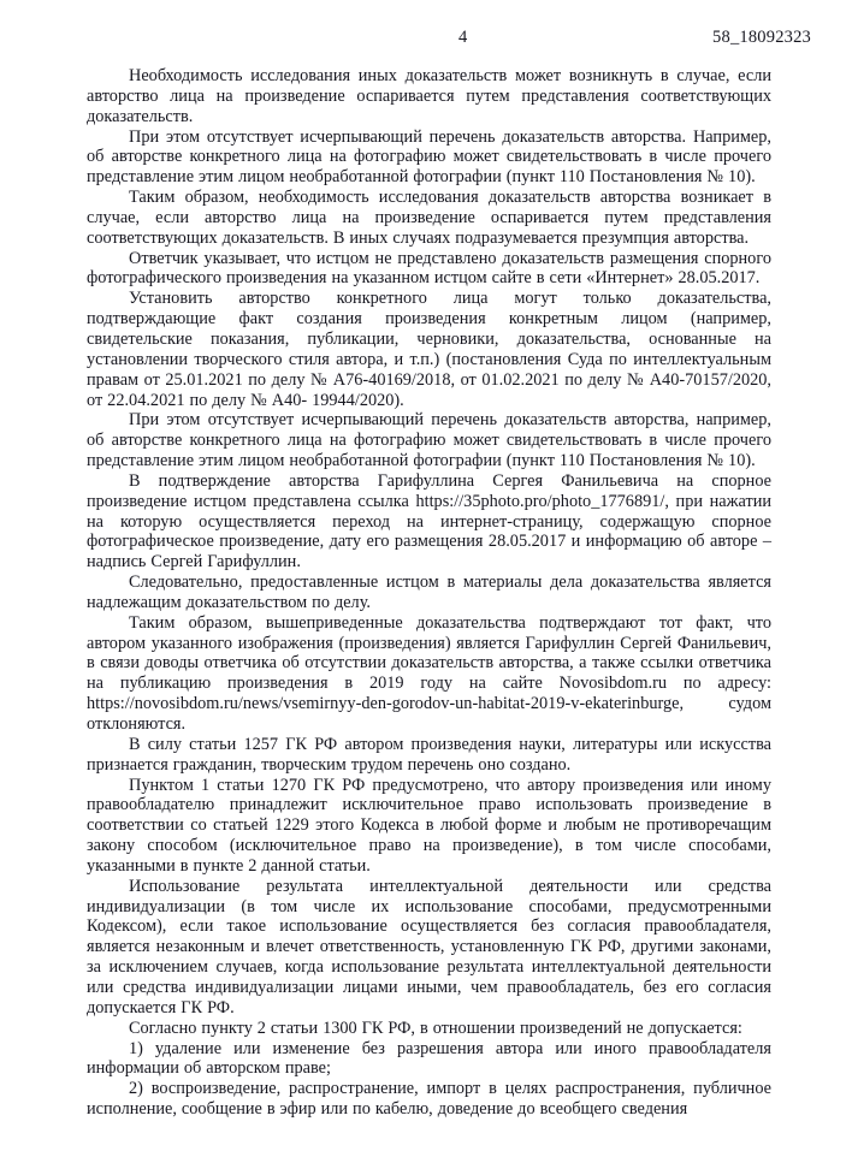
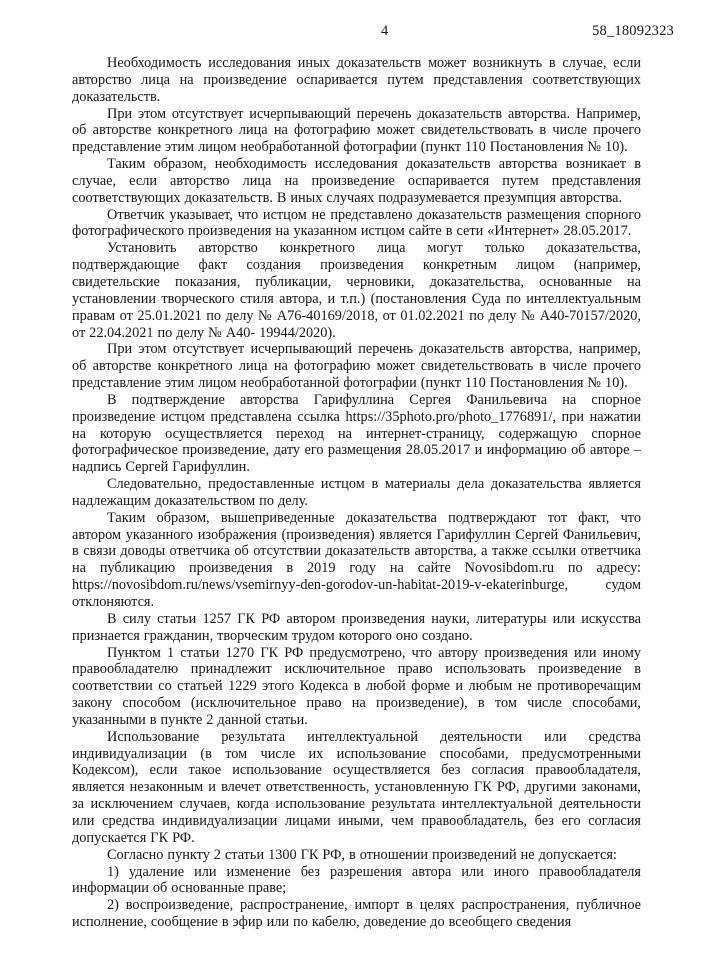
  4
  58_18092323
  Необходимость исследования иных доказательств может возникнуть в случае, если авторство лица на произведение оспаривается путем представления соответствующих доказательств.
  При этом отсутствует исчерпывающий перечень доказательств авторства. Например, об авторстве конкретного лица на фотографию может свидетельствовать в числе прочего представление этим лицом необработанной фотографии (пункт 110 Постановления № 10).
  Таким образом, необходимость исследования доказательств авторства возникает в случае, если авторство лица на произведение оспаривается путем представления соответствующих доказательств. В иных случаях подразумевается презумпция авторства.
  Ответчик указывает, что истцом не представлено доказательств размещения спорного фотографического произведения на указанном истцом сайте в сети «Интернет» 28.05.2017.
  Установить авторство конкретного лица могут только доказательства, подтверждающие факт создания произведения конкретным лицом (например, свидетельские показания, публикации, черновики, доказательства, основанные на установлении творческого стиля автора, и т.п.) (постановления Суда по интеллектуальным правам от 25.01.2021 по делу № А76-40169/2018, от 01.02.2021 по делу № А40-70157/2020, от 22.04.2021 по делу № А40- 19944/2020).
  При этом отсутствует исчерпывающий перечень доказательств авторства, например, об авторстве конкретного лица на фотографию может свидетельствовать в числе прочего представление этим лицом необработанной фотографии (пункт 110 Постановления № 10).
  В подтверждение авторства Гарифуллина Сергея Фанильевича на спорное произведение истцом представлена ссылка https://35photo.pro/photo_1776891/, при нажатии на которую осуществляется переход на интернет-страницу, содержащую спорное фотографическое произведение, дату его размещения 28.05.2017 и информацию об авторе – надпись Сергей Гарифуллин.
  Следовательно, предоставленные истцом в материалы дела доказательства является надлежащим доказательством по делу.
  Таким образом, вышеприведенные доказательства подтверждают тот факт, что автором указанного изображения (произведения) является Гарифуллин Сергей Фанильевич, в связи доводы ответчика об отсутствии доказательств авторства, а также ссылки ответчика на публикацию произведения в 2019 году на сайте Novosibdom.ru по адресу: https://novosibdom.ru/news/vsemirnyy-den-gorodov-un-habitat-2019-v-ekaterinburge, судом отклоняются.
- В силу статьи 1257 ГК РФ автором произведения науки, литературы или искусства признается гражданин, творческим трудом перечень оно создано.
+ В силу статьи 1257 ГК РФ автором произведения науки, литературы или искусства признается гражданин, творческим трудом которого оно создано.
  Пунктом 1 статьи 1270 ГК РФ предусмотрено, что автору произведения или иному правообладателю принадлежит исключительное право использовать произведение в соответствии со статьей 1229 этого Кодекса в любой форме и любым не противоречащим закону способом (исключительное право на произведение), в том числе способами, указанными в пункте 2 данной статьи.
  Использование результата интеллектуальной деятельности или средства индивидуализации (в том числе их использование способами, предусмотренными Кодексом), если такое использование осуществляется без согласия правообладателя, является незаконным и влечет ответственность, установленную ГК РФ, другими законами, за исключением случаев, когда использование результата интеллектуальной деятельности или средства индивидуализации лицами иными, чем правообладатель, без его согласия допускается ГК РФ.
  Согласно пункту 2 статьи 1300 ГК РФ, в отношении произведений не допускается:
- 1) удаление или изменение без разрешения автора или иного правообладателя информации об авторском праве;
+ 1) удаление или изменение без разрешения автора или иного правообладателя информации об основанные праве;
  2) воспроизведение, распространение, импорт в целях распространения, публичное исполнение, сообщение в эфир или по кабелю, доведение до всеобщего сведения
